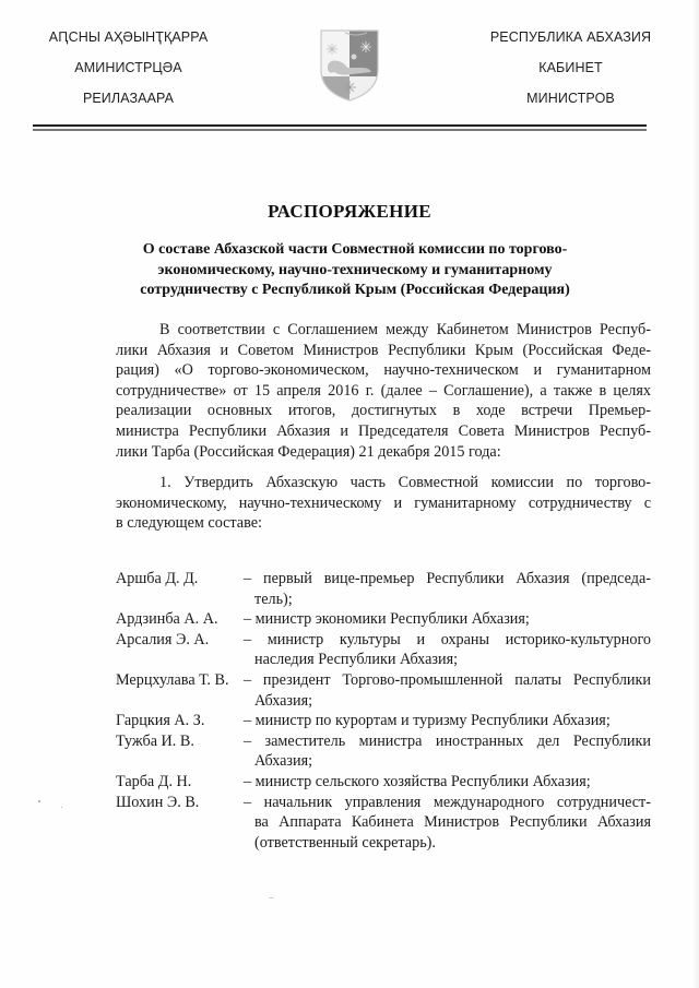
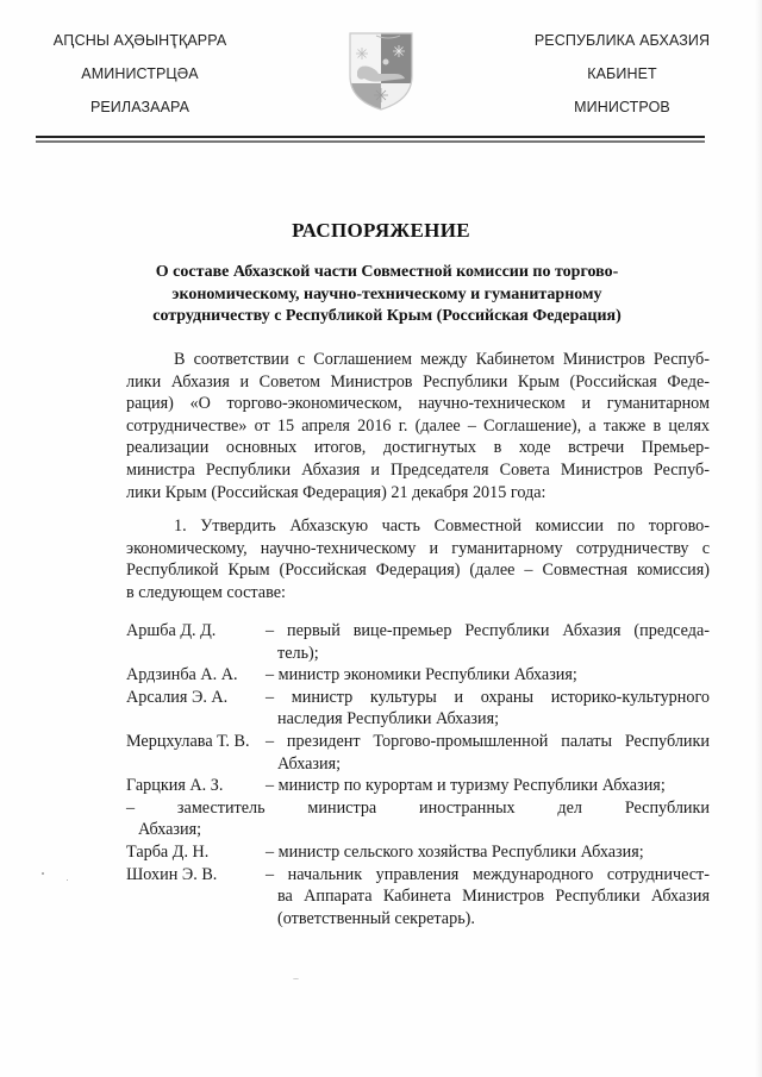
  АԤСНЫ АҲӘЫНҬҚАРРА
  АМИНИСТРЦӘА
  РЕИЛАЗААРА
  РЕСПУБЛИКА АБХАЗИЯ
  КАБИНЕТ
  МИНИСТРОВ
  РАСПОРЯЖЕНИЕ
  О составе Абхазской части Совместной комиссии по торгово-
  экономическому, научно-техническому и гуманитарному
  сотрудничеству с Республикой Крым (Российская Федерация)
  В соответствии с Соглашением между Кабинетом Министров Респуб-
  лики Абхазия и Советом Министров Республики Крым (Российская Феде-
  рация) «О торгово-экономическом, научно-техническом и гуманитарном
  сотрудничестве» от 15 апреля 2016 г. (далее – Соглашение), а также в целях
  реализации основных итогов, достигнутых в ходе встречи Премьер-
  министра Республики Абхазия и Председателя Совета Министров Респуб-
- лики Тарба (Российская Федерация) 21 декабря 2015 года:
+ лики Крым (Российская Федерация) 21 декабря 2015 года:
  1. Утвердить Абхазскую часть Совместной комиссии по торгово-
  экономическому, научно-техническому и гуманитарному сотрудничеству с
+ Республикой Крым (Российская Федерация) (далее – Совместная комиссия)
  в следующем составе:
  Аршба Д. Д.
  – первый вице-премьер Республики Абхазия (председа-
  тель);
  Ардзинба А. А.
  – министр экономики Республики Абхазия;
  Арсалия Э. А.
  – министр культуры и охраны историко-культурного
  наследия Республики Абхазия;
  Мерцхулава Т. В.
  – президент Торгово-промышленной палаты Республики
  Абхазия;
  Гарцкия А. З.
  – министр по курортам и туризму Республики Абхазия;
- Тужба И. В.
  – заместитель министра иностранных дел Республики
  Абхазия;
  Тарба Д. Н.
  – министр сельского хозяйства Республики Абхазия;
  Шохин Э. В.
  – начальник управления международного сотрудничест-
  ва Аппарата Кабинета Министров Республики Абхазия
  (ответственный секретарь).
